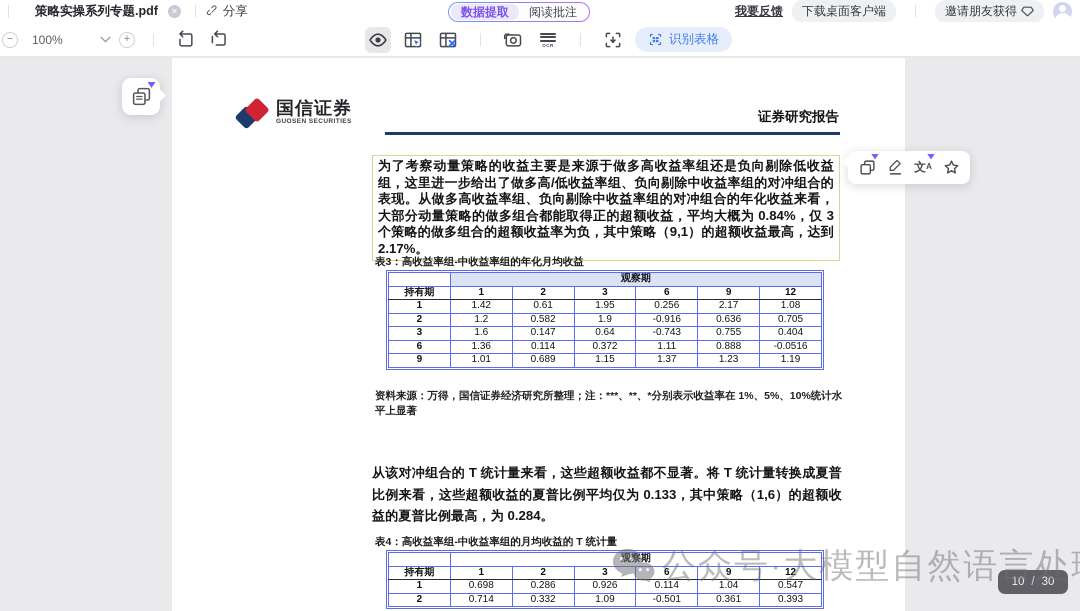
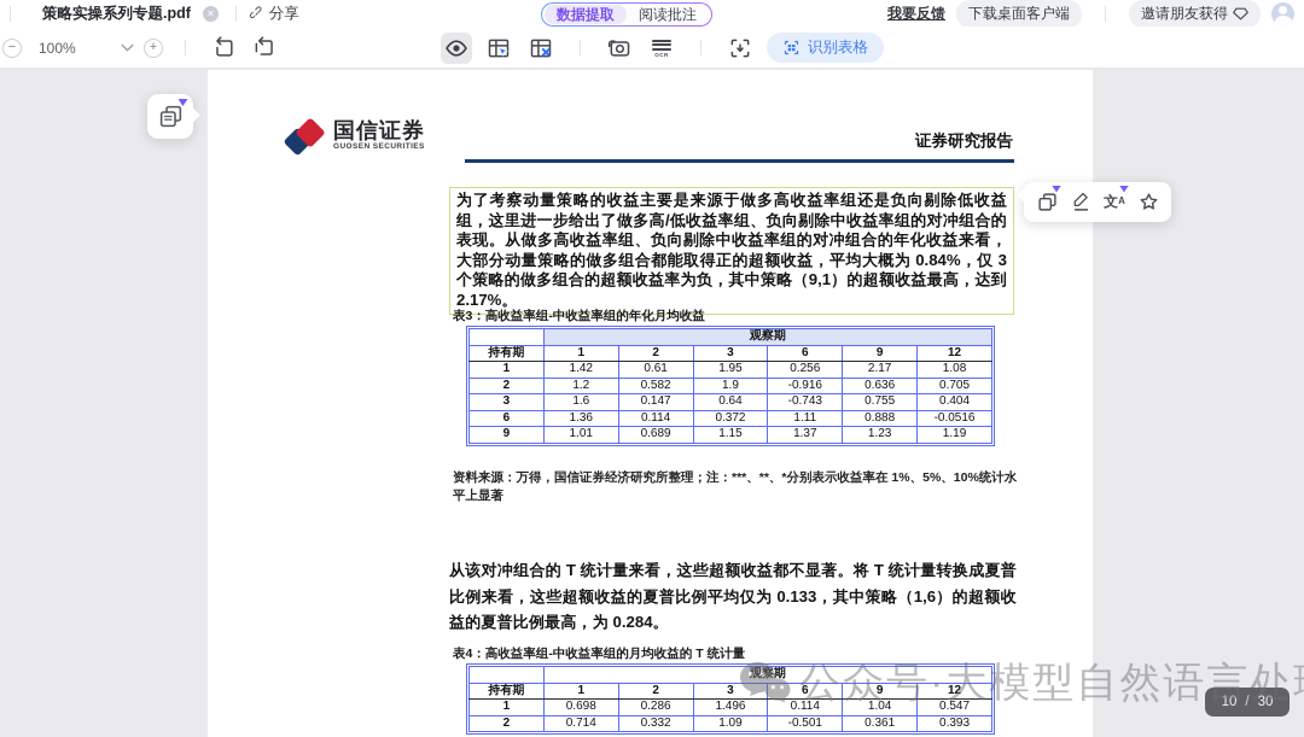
  策略实操系列专题.pdf
  ✕
  分享
  数据提取
  阅读批注
  我要反馈
  下载桌面客户端
  邀请朋友获得
  −
  100%
  +
  识别表格
  国信证券
  证券研究报告
  为了考察动量策略的收益主要是来源于做多高收益率组还是负向剔除低收益组，这里进一步给出了做多高/低收益率组、负向剔除中收益率组的对冲组合的表现。从做多高收益率组、负向剔除中收益率组的对冲组合的年化收益来看，大部分动量策略的做多组合都能取得正的超额收益，平均大概为 0.84%，仅 3 个策略的做多组合的超额收益率为负，其中策略（9,1）的超额收益最高，达到 2.17%。
  表3：高收益率组-中收益率组的年化月均收益
  	观察期
  持有期	1	2	3	6	9	12
  1	1.42	0.61	1.95	0.256	2.17	1.08
  2	1.2	0.582	1.9	-0.916	0.636	0.705
  3	1.6	0.147	0.64	-0.743	0.755	0.404
  6	1.36	0.114	0.372	1.11	0.888	-0.0516
  9	1.01	0.689	1.15	1.37	1.23	1.19
  资料来源：万得，国信证券经济研究所整理；注：***、**、*分别表示收益率在 1%、5%、10%统计水平上显著
  从该对冲组合的 T 统计量来看，这些超额收益都不显著。将 T 统计量转换成夏普比例来看，这些超额收益的夏普比例平均仅为 0.133，其中策略（1,6）的超额收益的夏普比例最高，为 0.284。
  表4：高收益率组-中收益率组的月均收益的 T 统计量
  	观察期
  持有期	1	2	3	6	9	12
- 1	0.698	0.286	0.926	0.114	1.04	0.547
+ 1	0.698	0.286	1.496	0.114	1.04	0.547
  2	0.714	0.332	1.09	-0.501	0.361	0.393
  文A
  公众号·大模型自然语言处
  10
  /
  30
